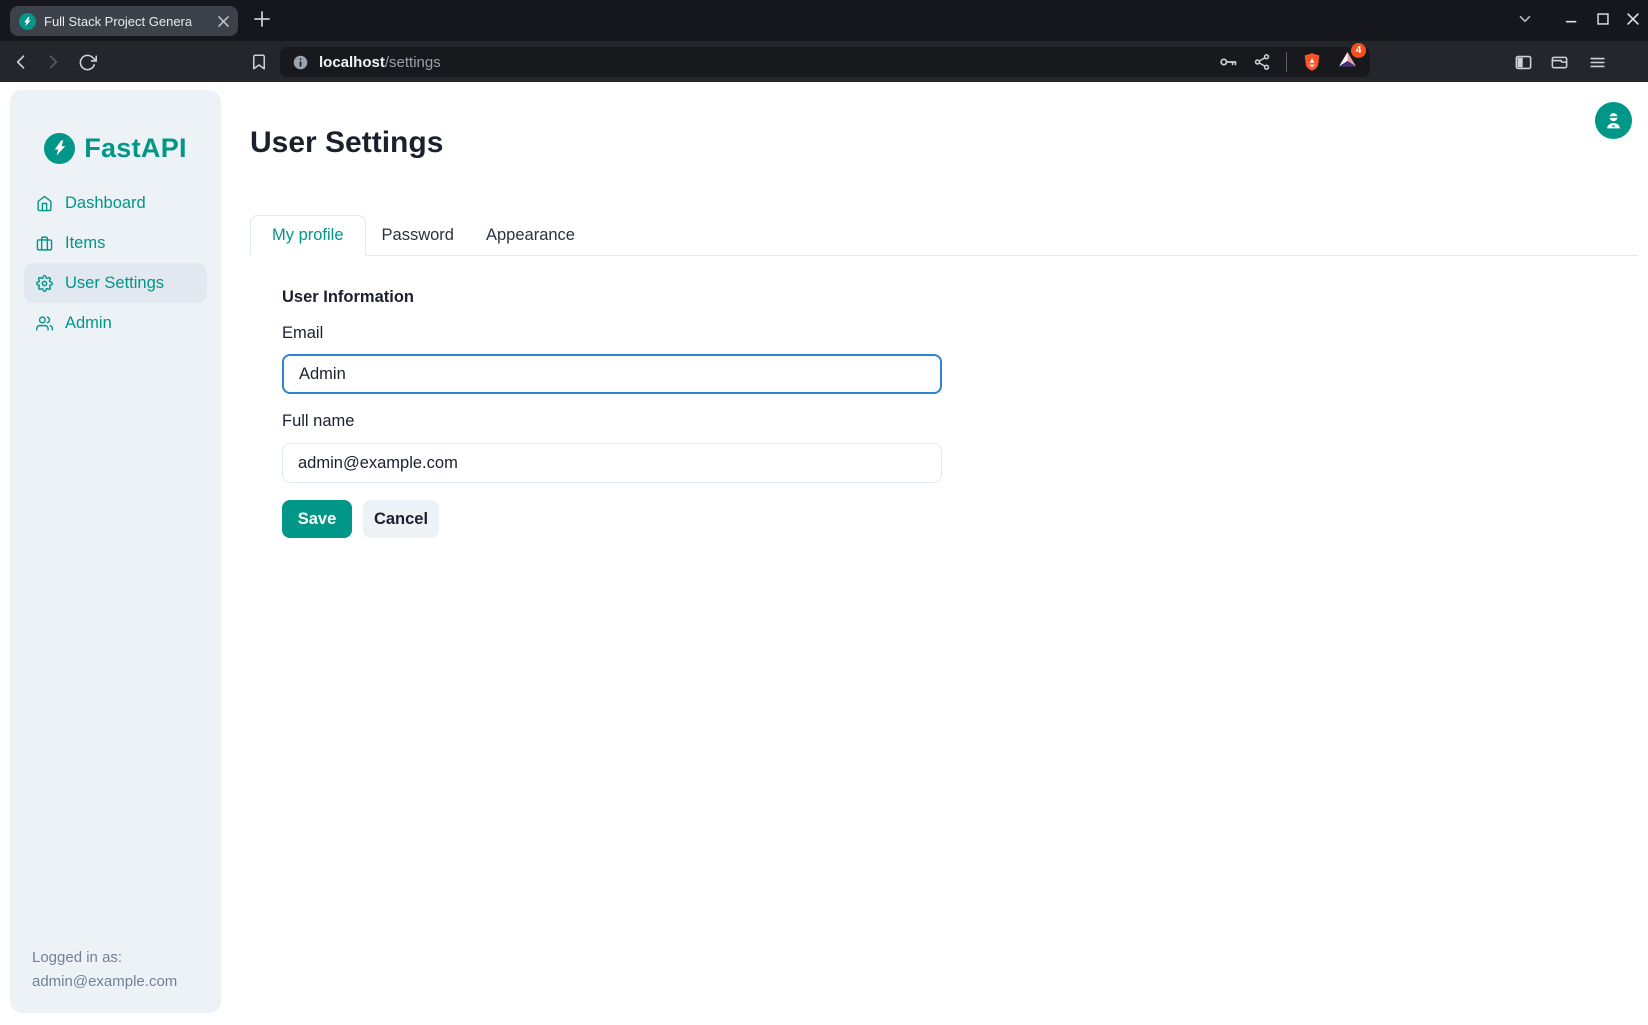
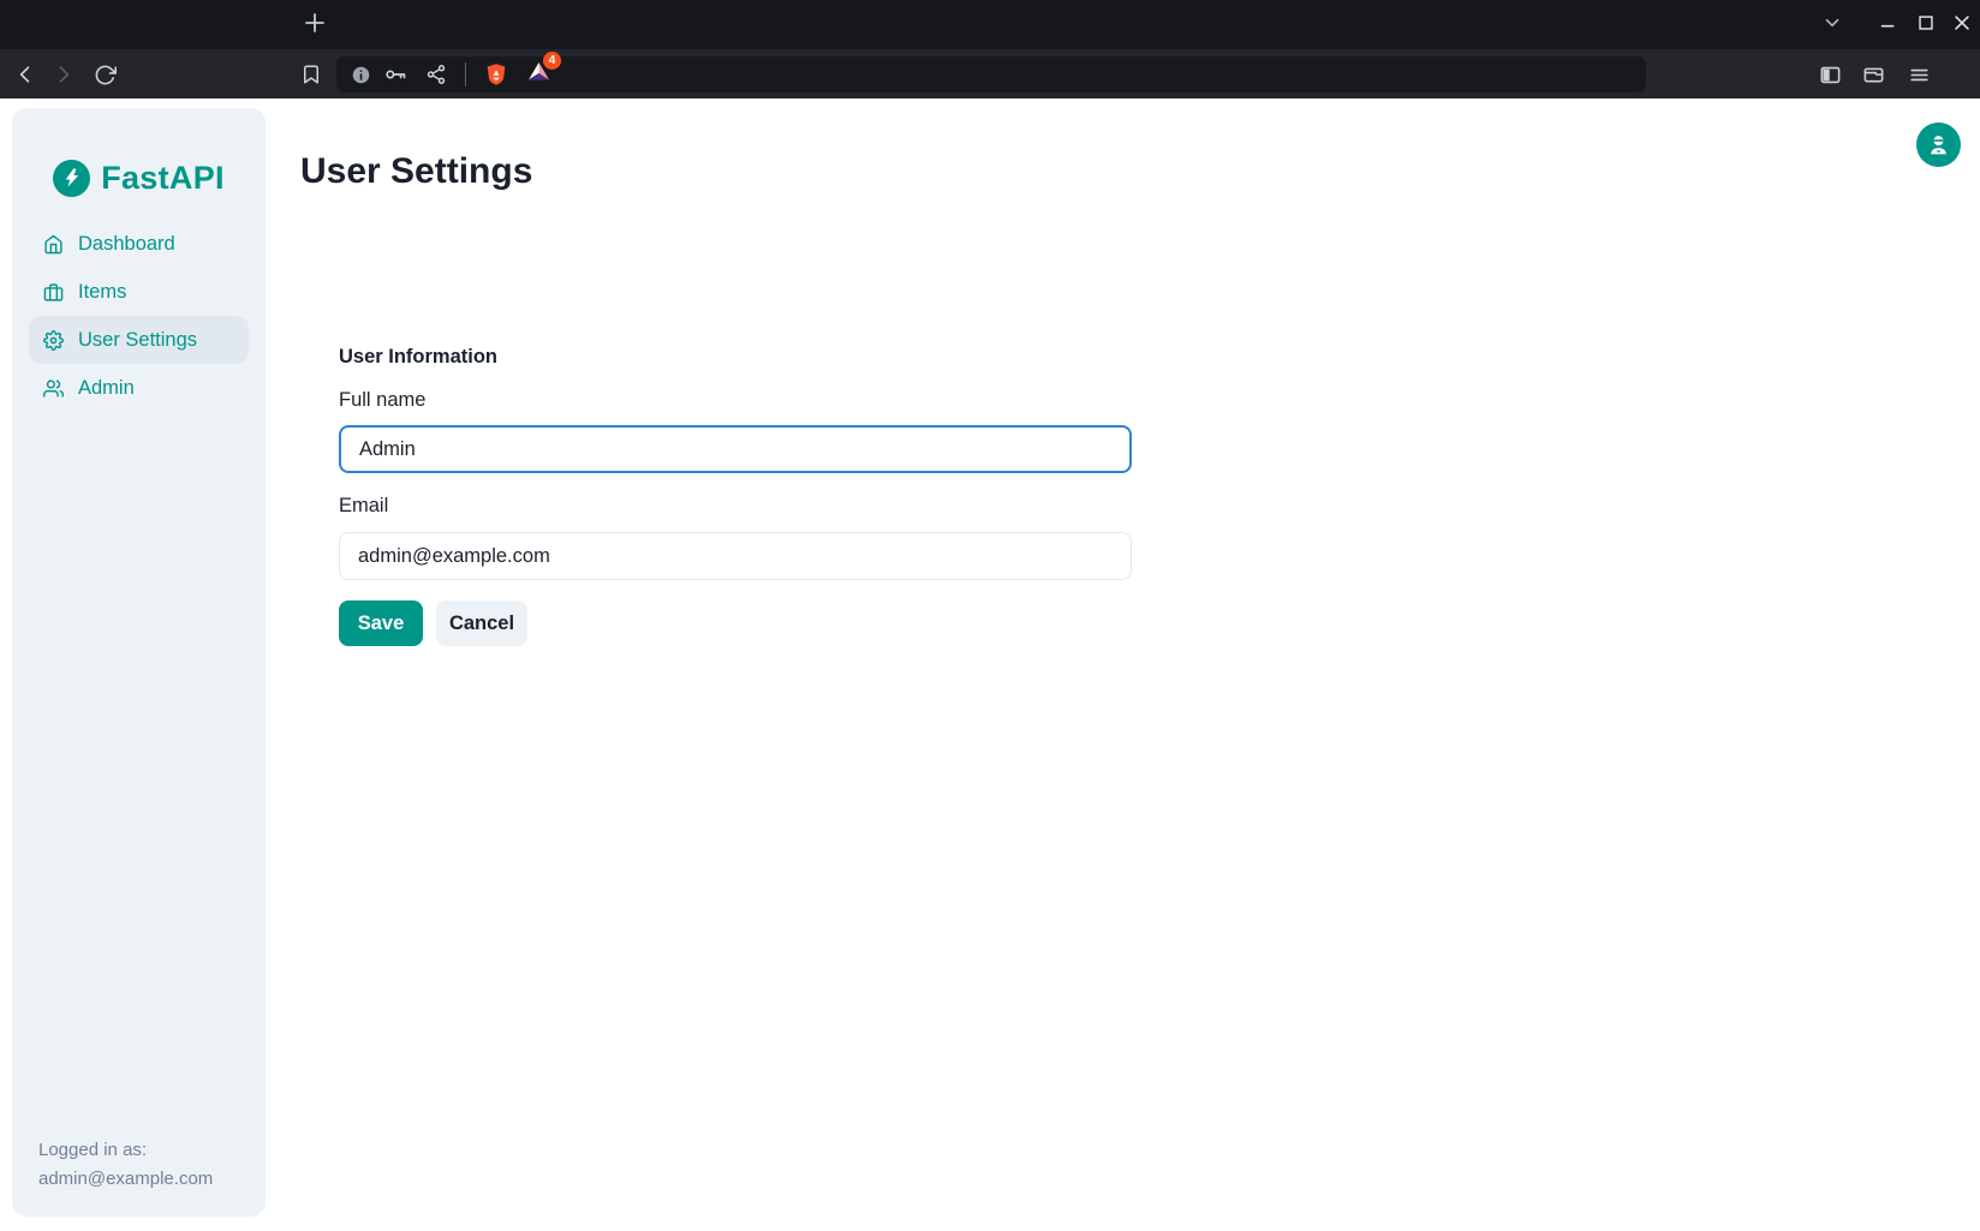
- Full Stack Project Genera
- localhost/settings
  4
  FastAPI
  Dashboard
  Items
  User Settings
  Admin
  Logged in as:
  admin@example.com
  User Settings
- My profile
- Password
- Appearance
  User Information
- Email
+ Full name
  Admin
- Full name
+ Email
  admin@example.com
  Save
  Cancel
